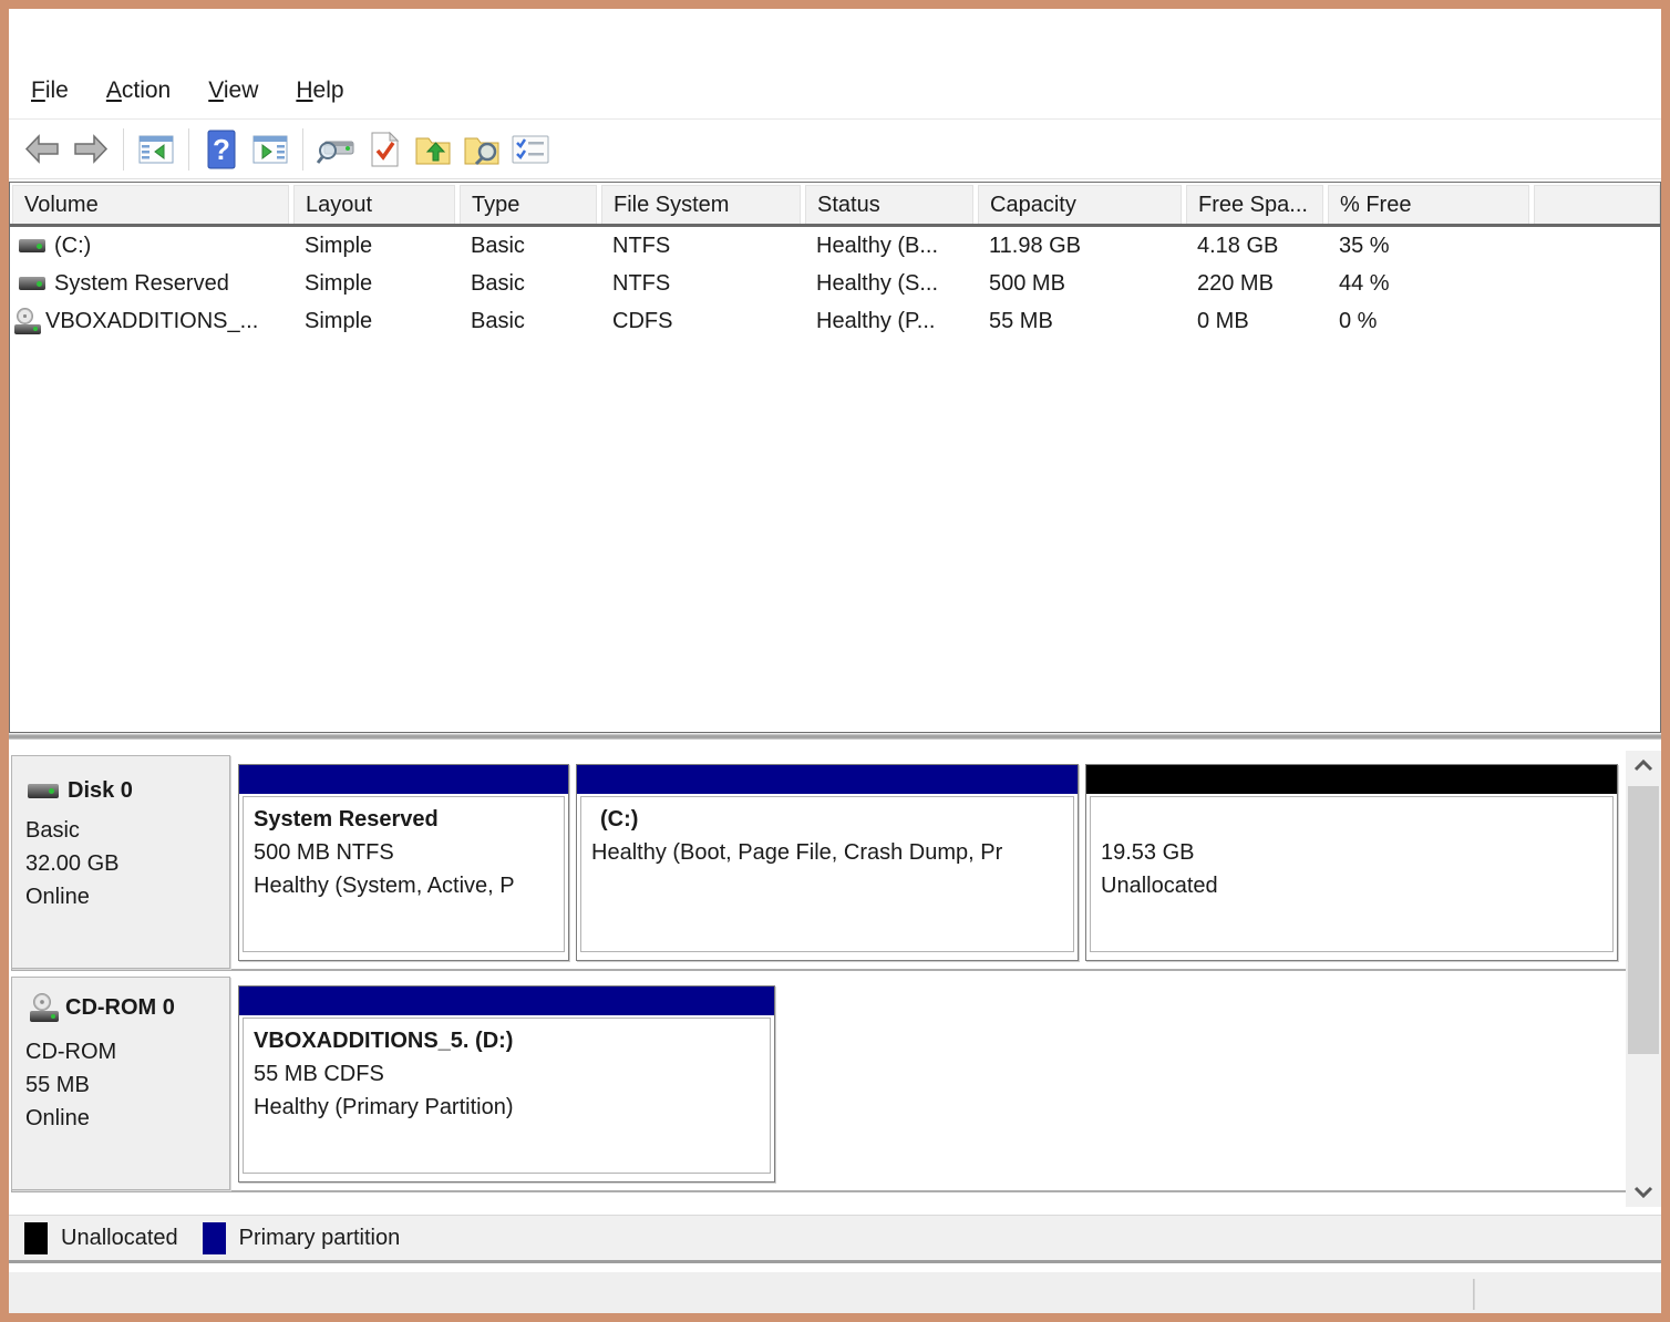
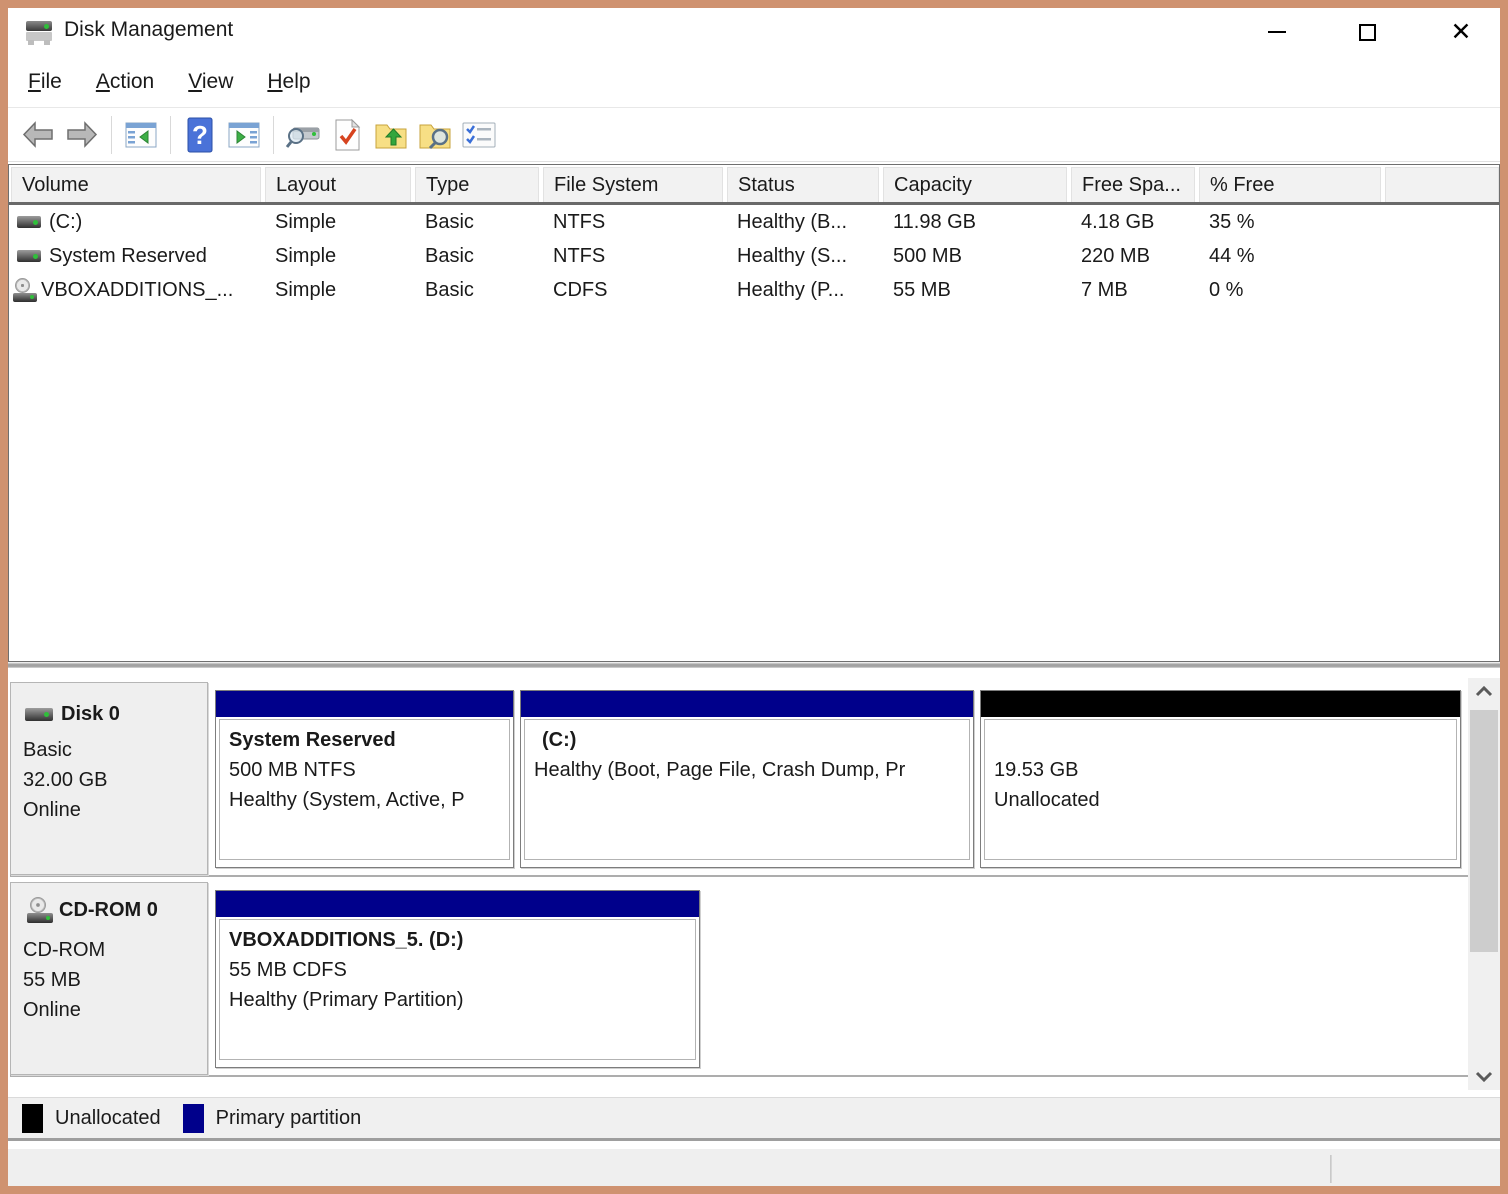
+ Disk Management
+ ✕
  File
  Action
  View
  Help
  ?
  Volume
  Layout
  Type
  File System
  Status
  Capacity
  Free Spa...
  % Free
  (C:)
  Simple
  Basic
  NTFS
  Healthy (B...
  11.98 GB
  4.18 GB
  35 %
  System Reserved
  Simple
  Basic
  NTFS
  Healthy (S...
  500 MB
  220 MB
  44 %
  VBOXADDITIONS_...
  Simple
  Basic
  CDFS
  Healthy (P...
  55 MB
- 0 MB
+ 7 MB
  0 %
  Disk 0
  Basic
  32.00 GB
  Online
  System Reserved
  500 MB NTFS
  Healthy (System, Active, P
  (C:)
  Healthy (Boot, Page File, Crash Dump, Pr
  19.53 GB
  Unallocated
  CD-ROM 0
  CD-ROM
  55 MB
  Online
  VBOXADDITIONS_5. (D:)
  55 MB CDFS
  Healthy (Primary Partition)
  Unallocated
  Primary partition
